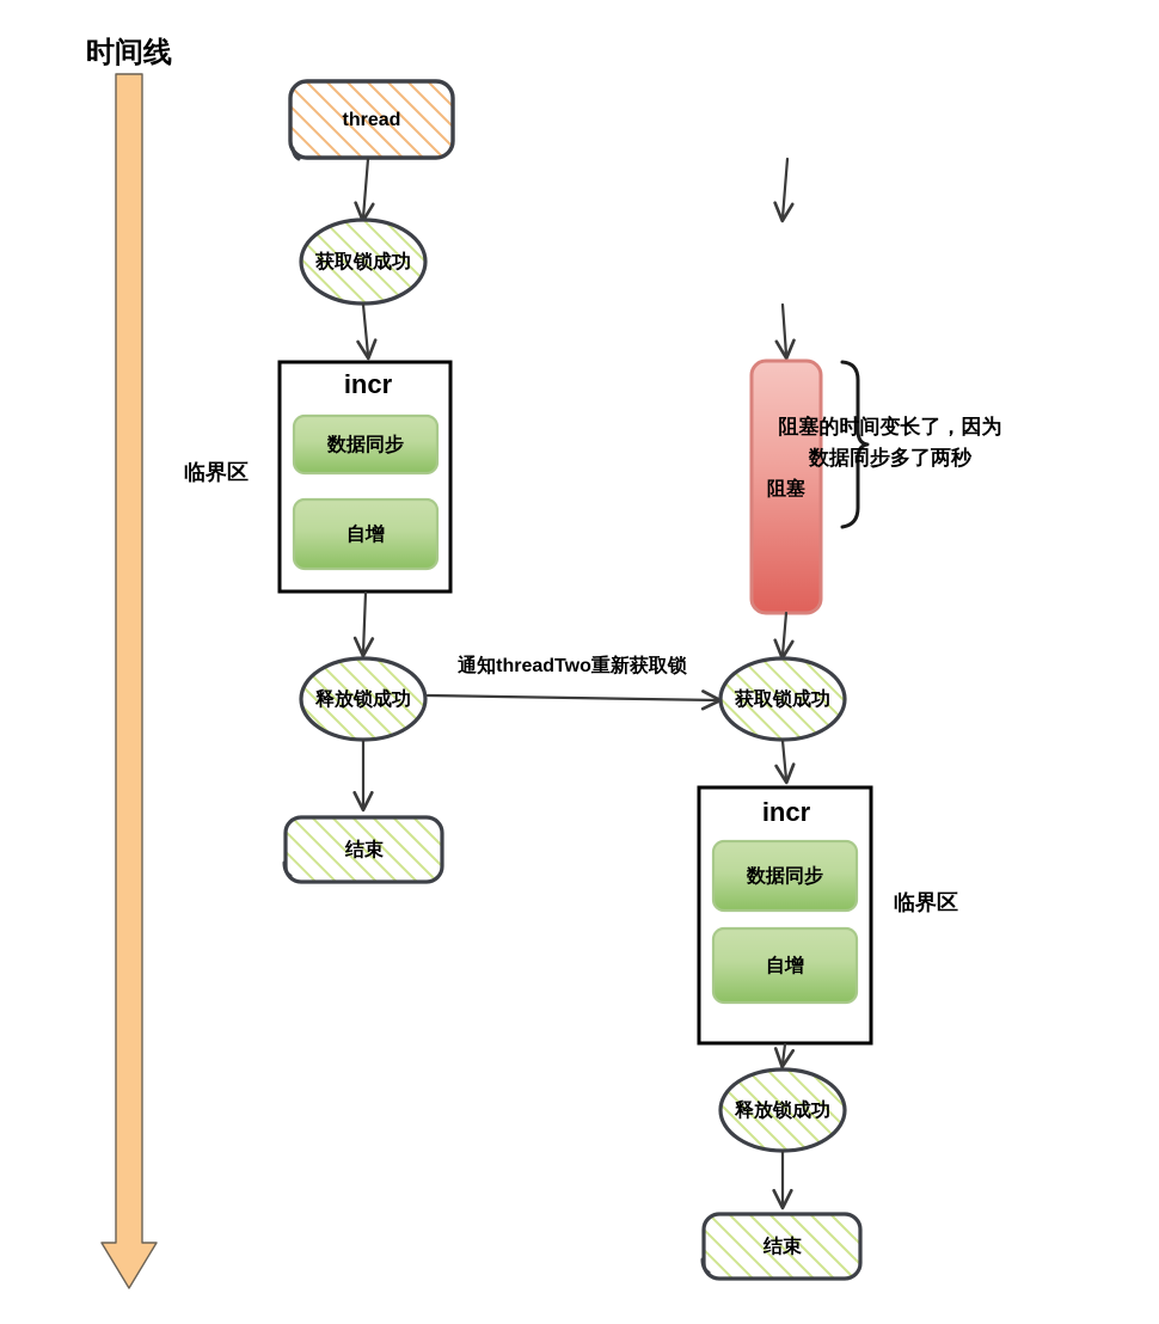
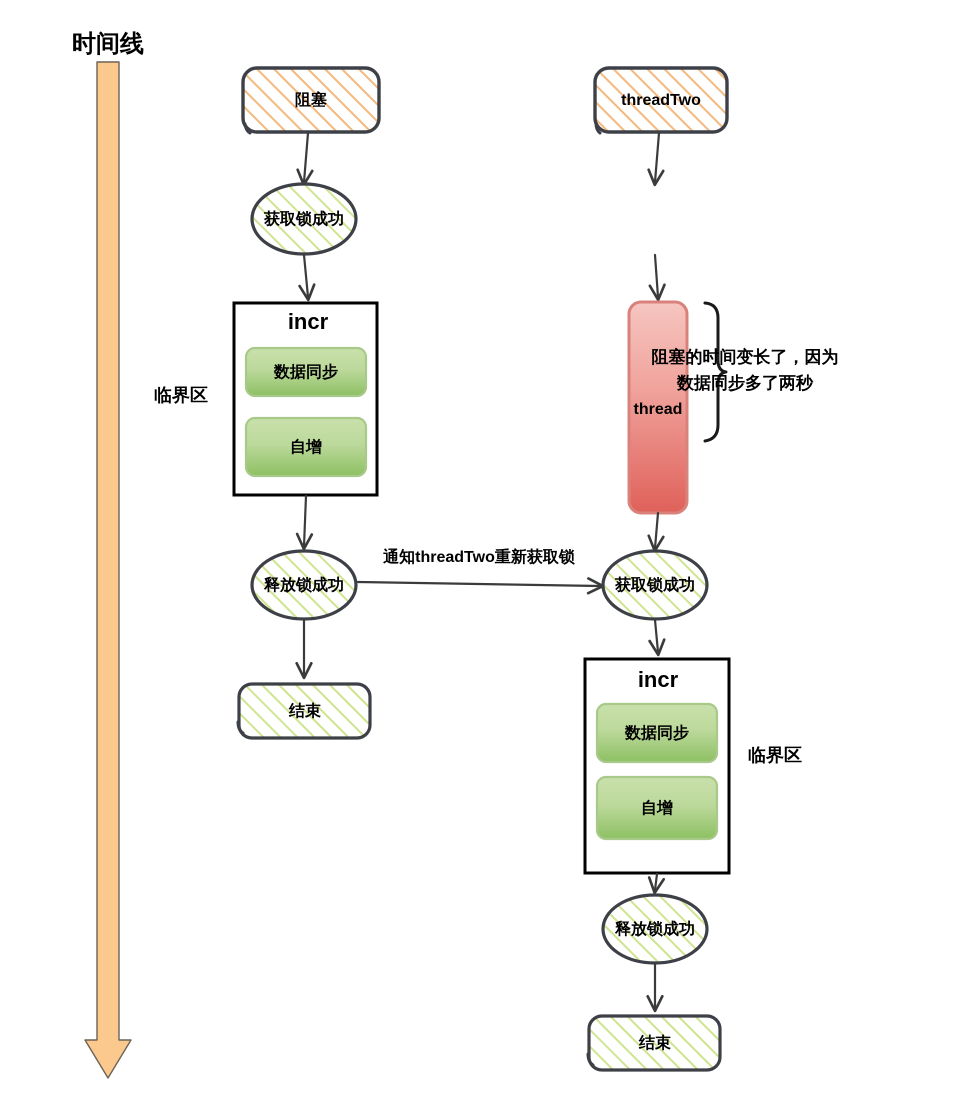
  时间线
- thread
+ 阻塞
  获取锁成功
  临界区
  incr
  数据同步
  自增
  释放锁成功
  通知threadTwo重新获取锁
  结束
+ threadTwo
- 阻塞
+ thread
  阻塞的时间变长了，因为
  数据同步多了两秒
  获取锁成功
  临界区
  incr
  数据同步
  自增
  释放锁成功
  结束
